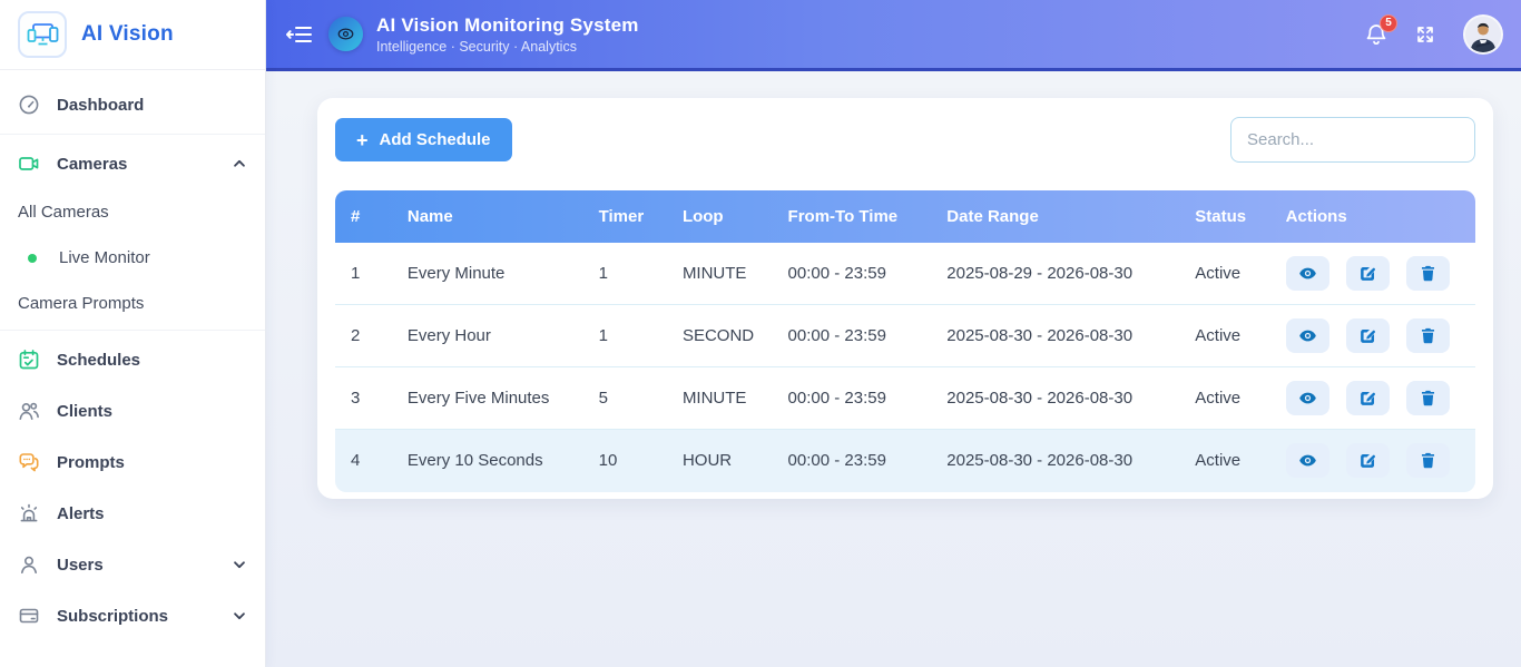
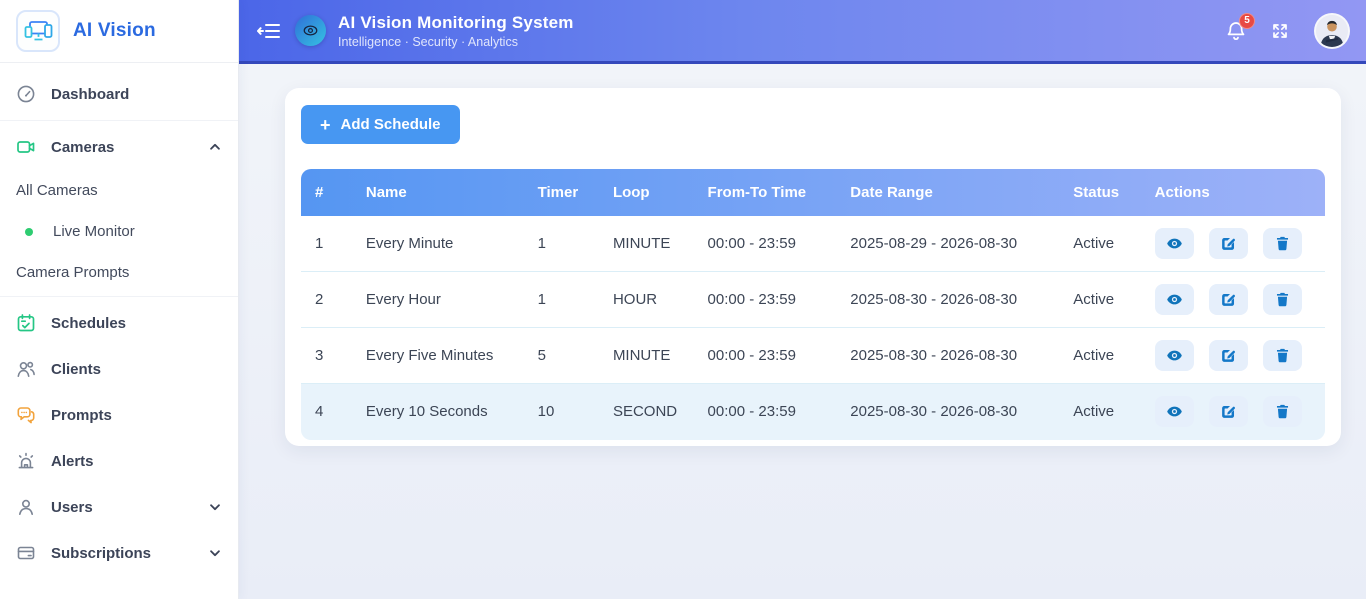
  AI Vision
  Dashboard
  Cameras
  All Cameras
  Live Monitor
  Camera Prompts
  Schedules
  Clients
  Prompts
  Alerts
  Users
  Subscriptions
  AI Vision Monitoring System
  Intelligence · Security · Analytics
  5
  +
  Add Schedule
- Search...
  #	Name	Timer	Loop	From-To Time	Date Range	Status	Actions
  1	Every Minute	1	MINUTE	00:00 - 23:59	2025-08-29 - 2026-08-30	Active
- 2	Every Hour	1	SECOND	00:00 - 23:59	2025-08-30 - 2026-08-30	Active
+ 2	Every Hour	1	HOUR	00:00 - 23:59	2025-08-30 - 2026-08-30	Active
  3	Every Five Minutes	5	MINUTE	00:00 - 23:59	2025-08-30 - 2026-08-30	Active
- 4	Every 10 Seconds	10	HOUR	00:00 - 23:59	2025-08-30 - 2026-08-30	Active
+ 4	Every 10 Seconds	10	SECOND	00:00 - 23:59	2025-08-30 - 2026-08-30	Active
